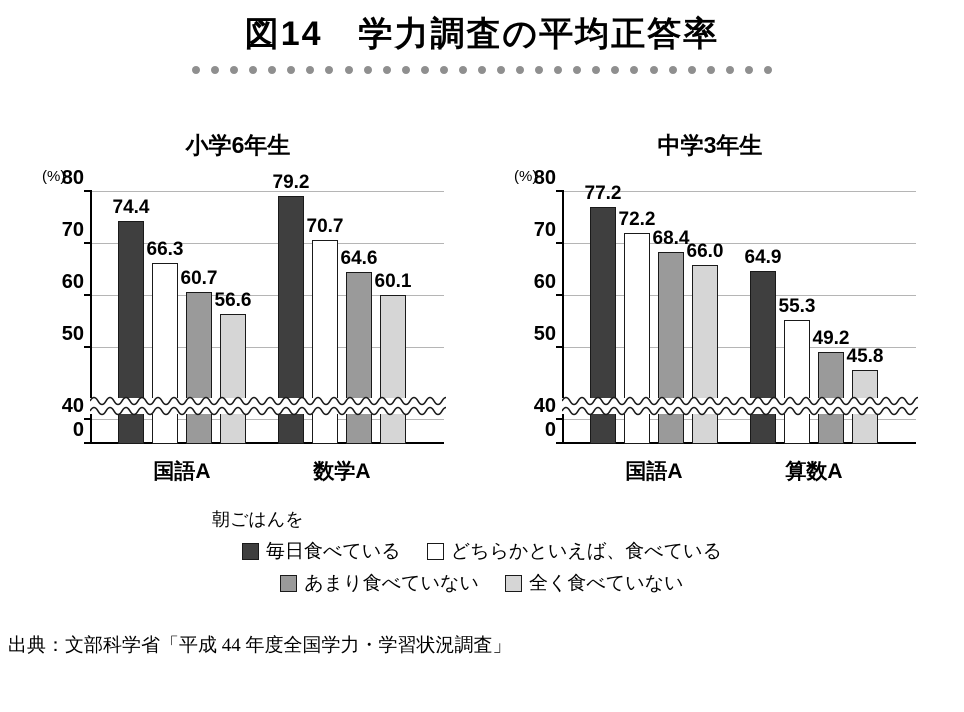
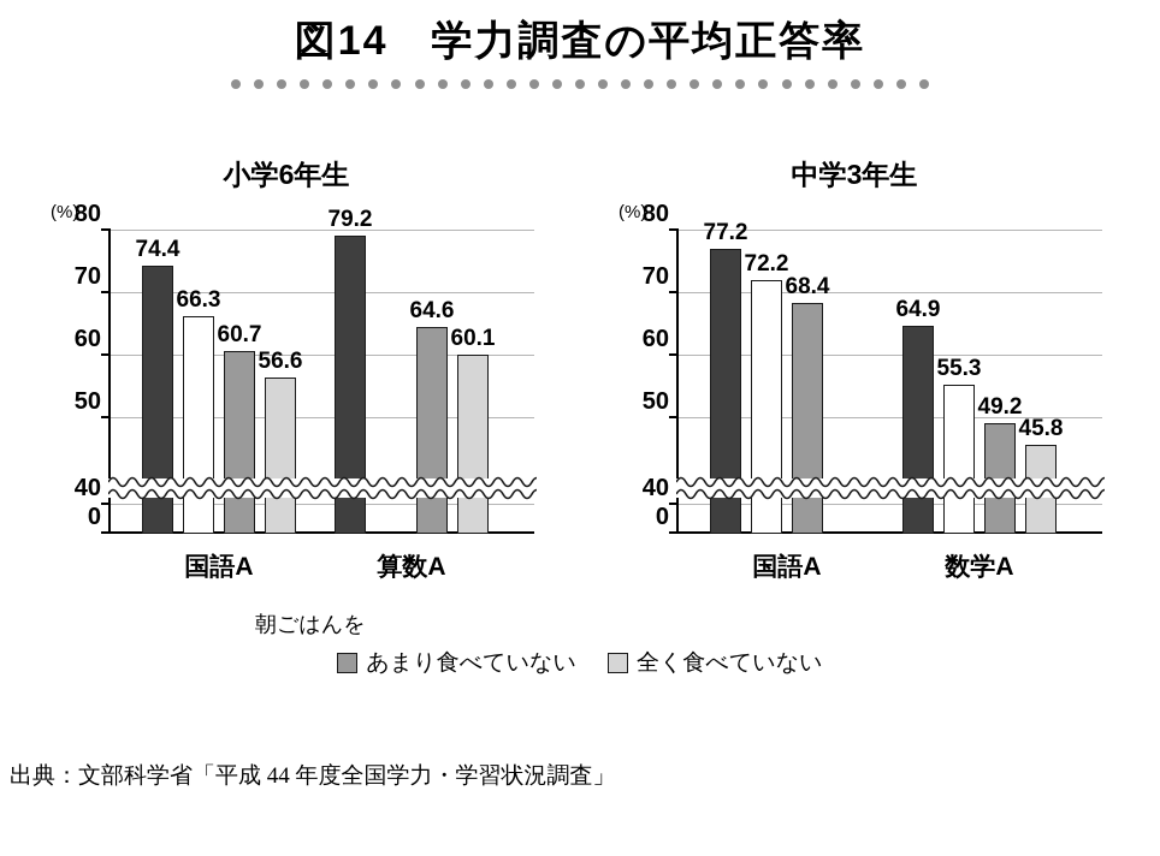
  図14 学力調査の平均正答率
  小学6年生
  (%)
  0
  40
  50
  60
  70
  80
  74.4
  66.3
  60.7
  56.6
  国語A
  79.2
- 70.7
  64.6
  60.1
- 数学A
+ 算数A
  中学3年生
  (%)
  0
  40
  50
  60
  70
  80
  77.2
  72.2
  68.4
- 66.0
  国語A
  64.9
  55.3
  49.2
  45.8
- 算数A
+ 数学A
  朝ごはんを
- 毎日食べている
- どちらかといえば、食べている
  あまり食べていない
  全く食べていない
  出典：文部科学省「平成 44 年度全国学力・学習状況調査」
